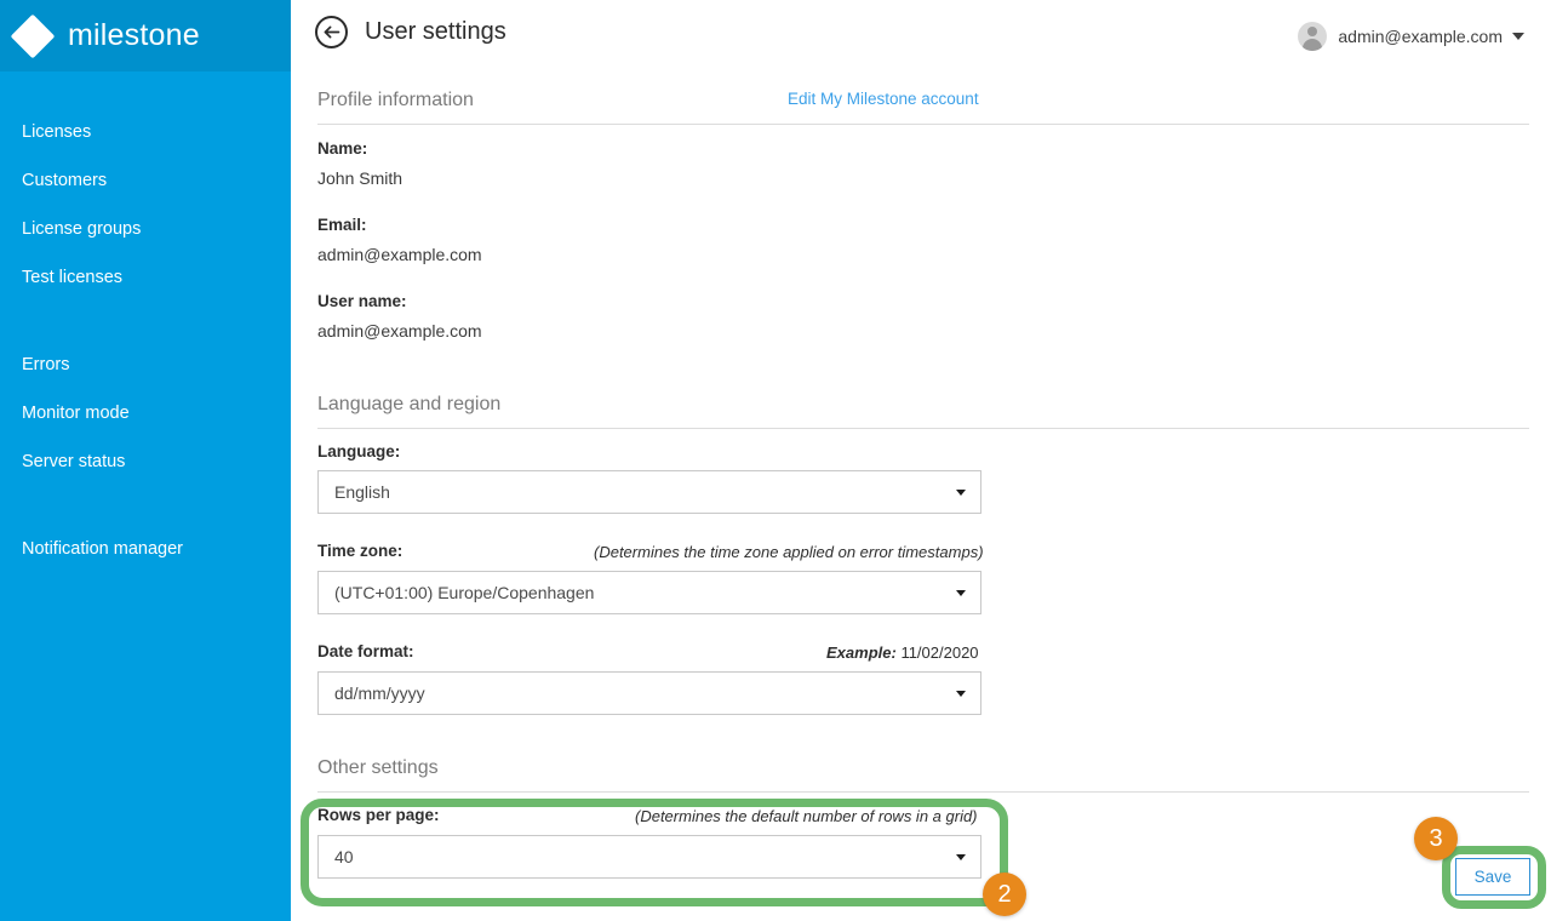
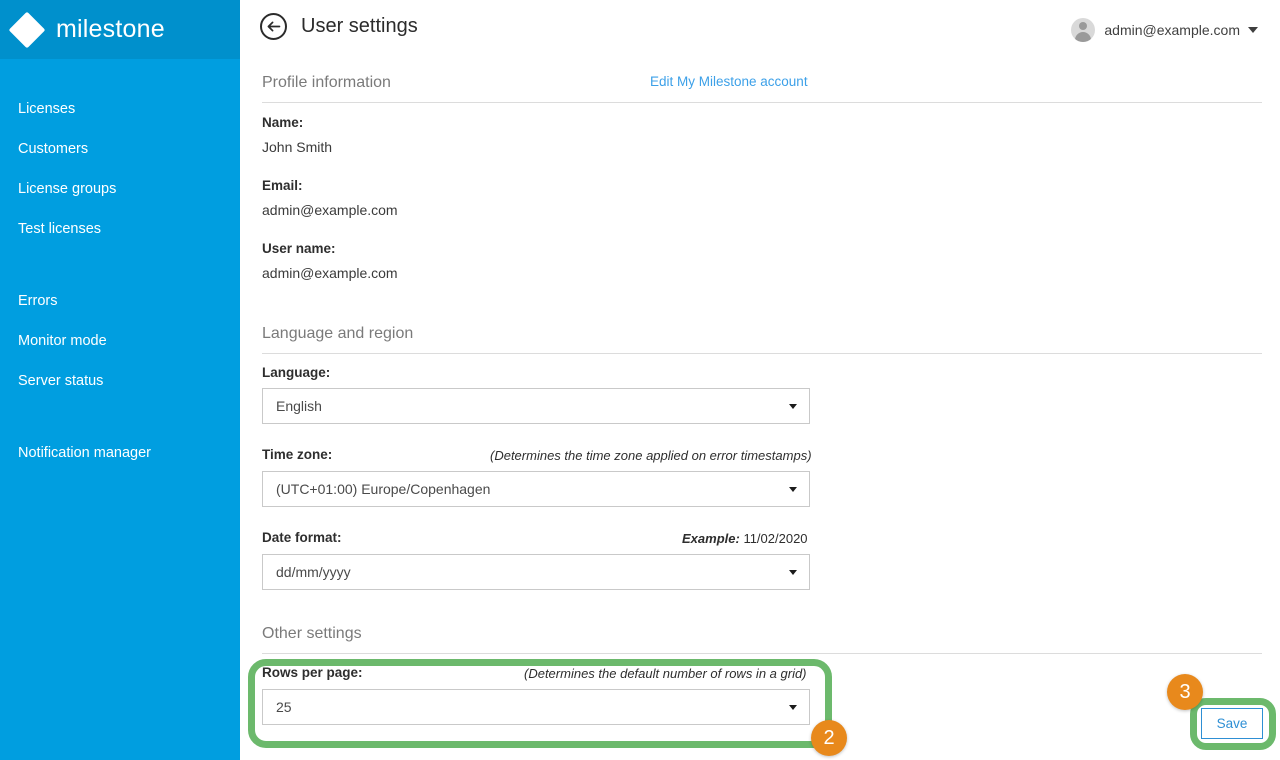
  milestone
  Licenses
  Customers
  License groups
  Test licenses
  Errors
  Monitor mode
  Server status
  Notification manager
  User settings
  admin@example.com
  Profile information
  Edit My Milestone account
  Name:
  John Smith
  Email:
  admin@example.com
  User name:
  admin@example.com
  Language and region
  Language:
  English
  Time zone:
  (Determines the time zone applied on error timestamps)
  (UTC+01:00) Europe/Copenhagen
  Date format:
  Example: 11/02/2020
  dd/mm/yyyy
  Other settings
  Rows per page:
  (Determines the default number of rows in a grid)
- 40
+ 25
  Save
  2
  3
